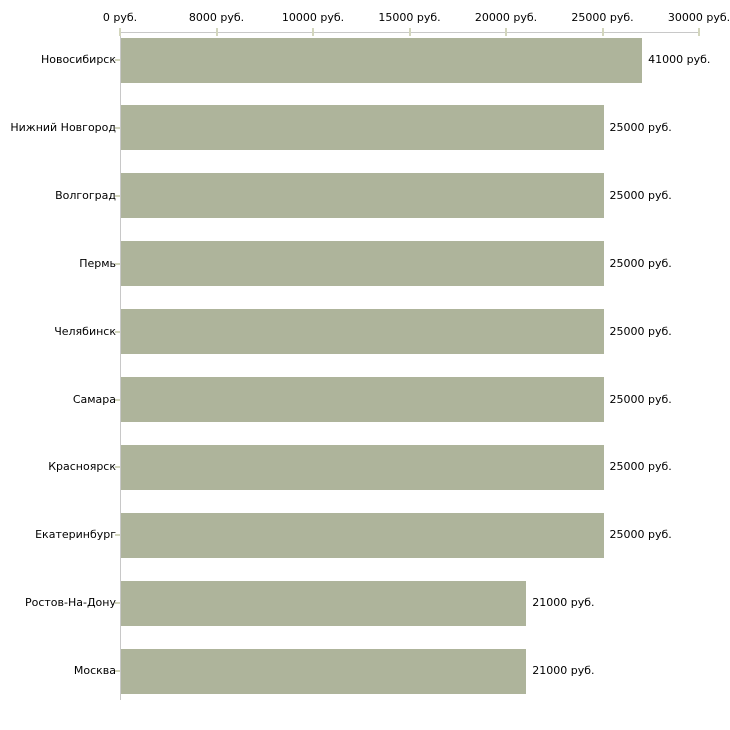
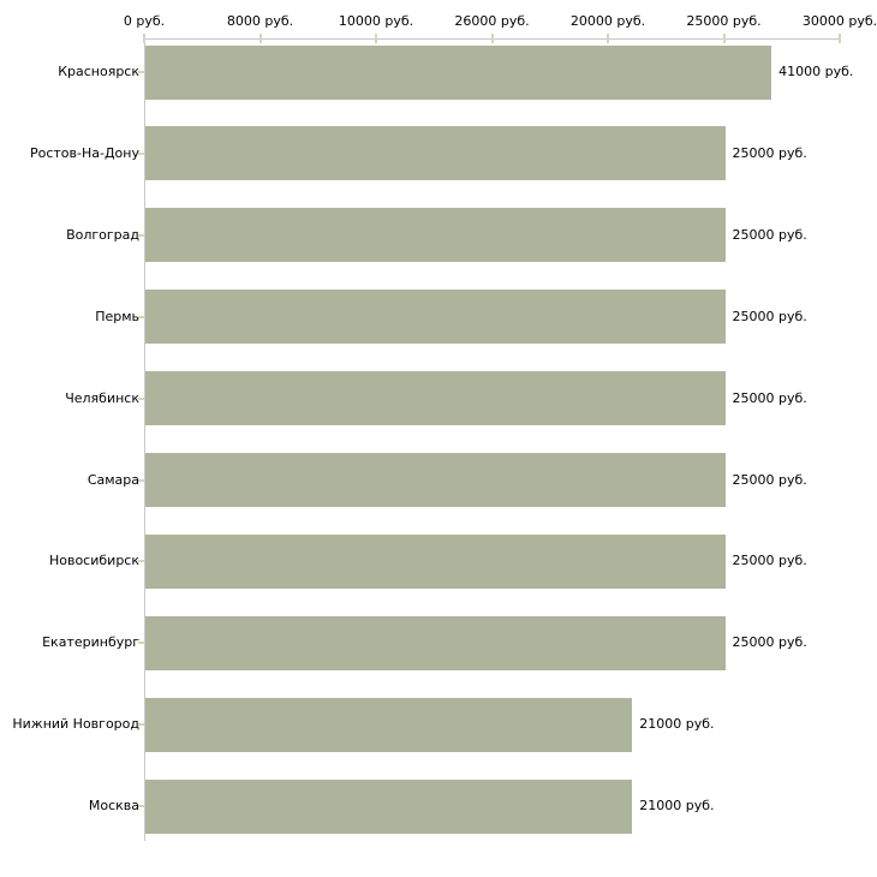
  0 руб.
  8000 руб.
  10000 руб.
- 15000 руб.
+ 26000 руб.
  20000 руб.
  25000 руб.
  30000 руб.
- Новосибирск
+ Красноярск
  41000 руб.
- Нижний Новгород
+ Ростов-На-Дону
  25000 руб.
  Волгоград
  25000 руб.
  Пермь
  25000 руб.
  Челябинск
  25000 руб.
  Самара
  25000 руб.
- Красноярск
+ Новосибирск
  25000 руб.
  Екатеринбург
  25000 руб.
- Ростов-На-Дону
+ Нижний Новгород
  21000 руб.
  Москва
  21000 руб.
